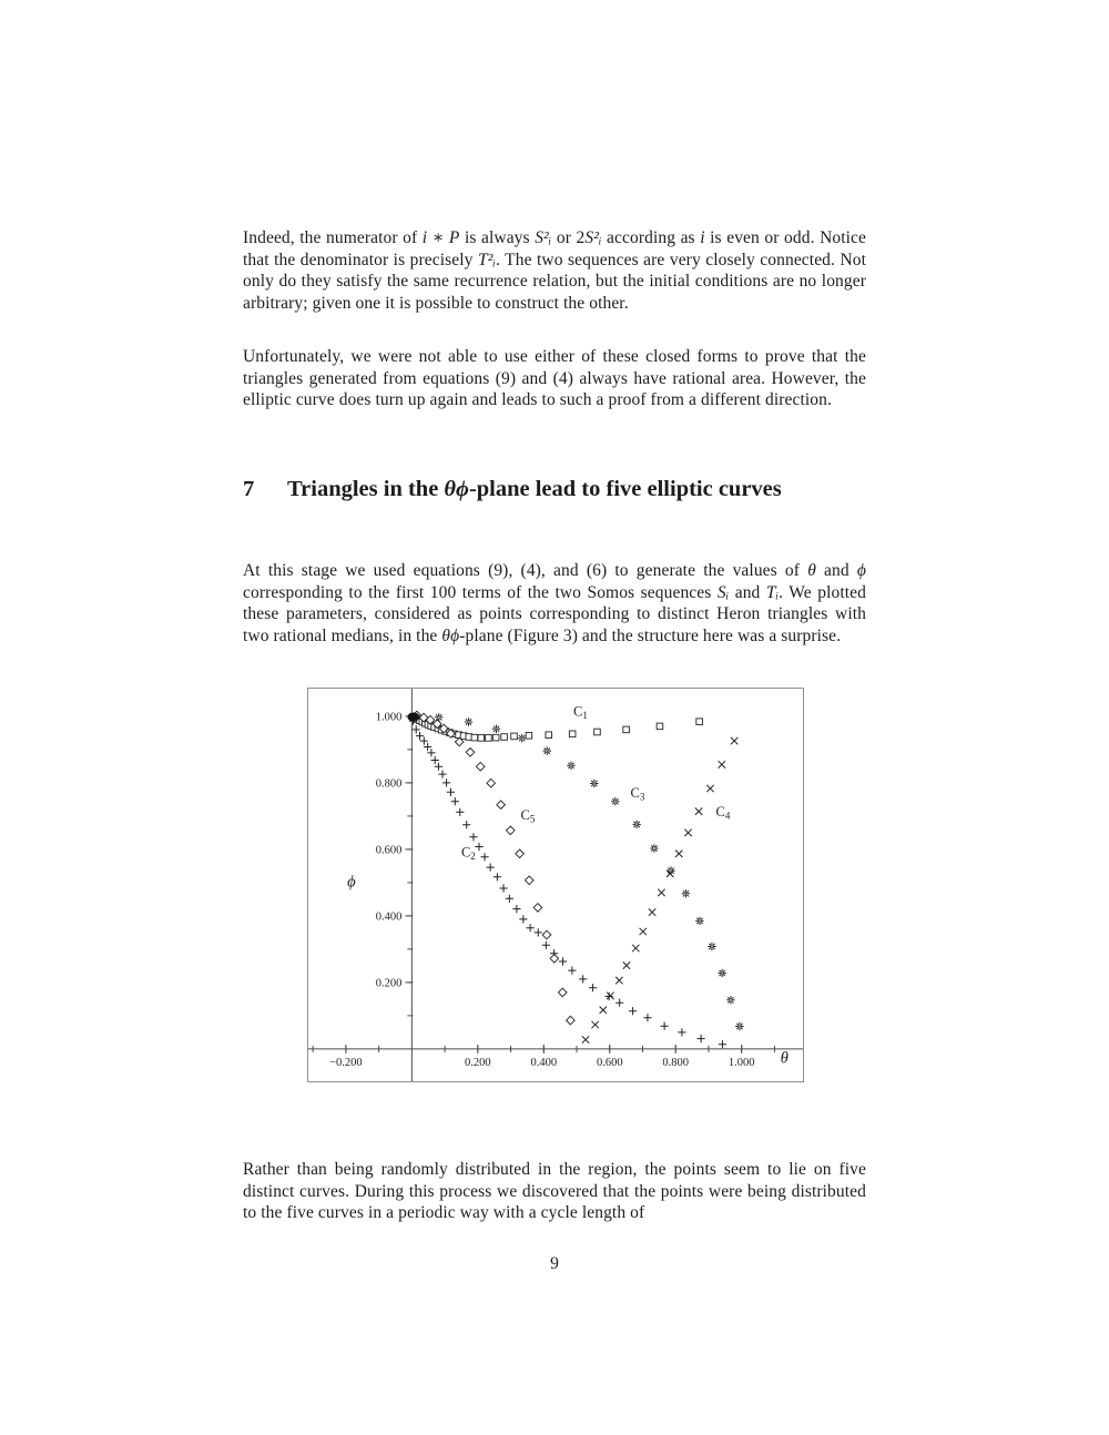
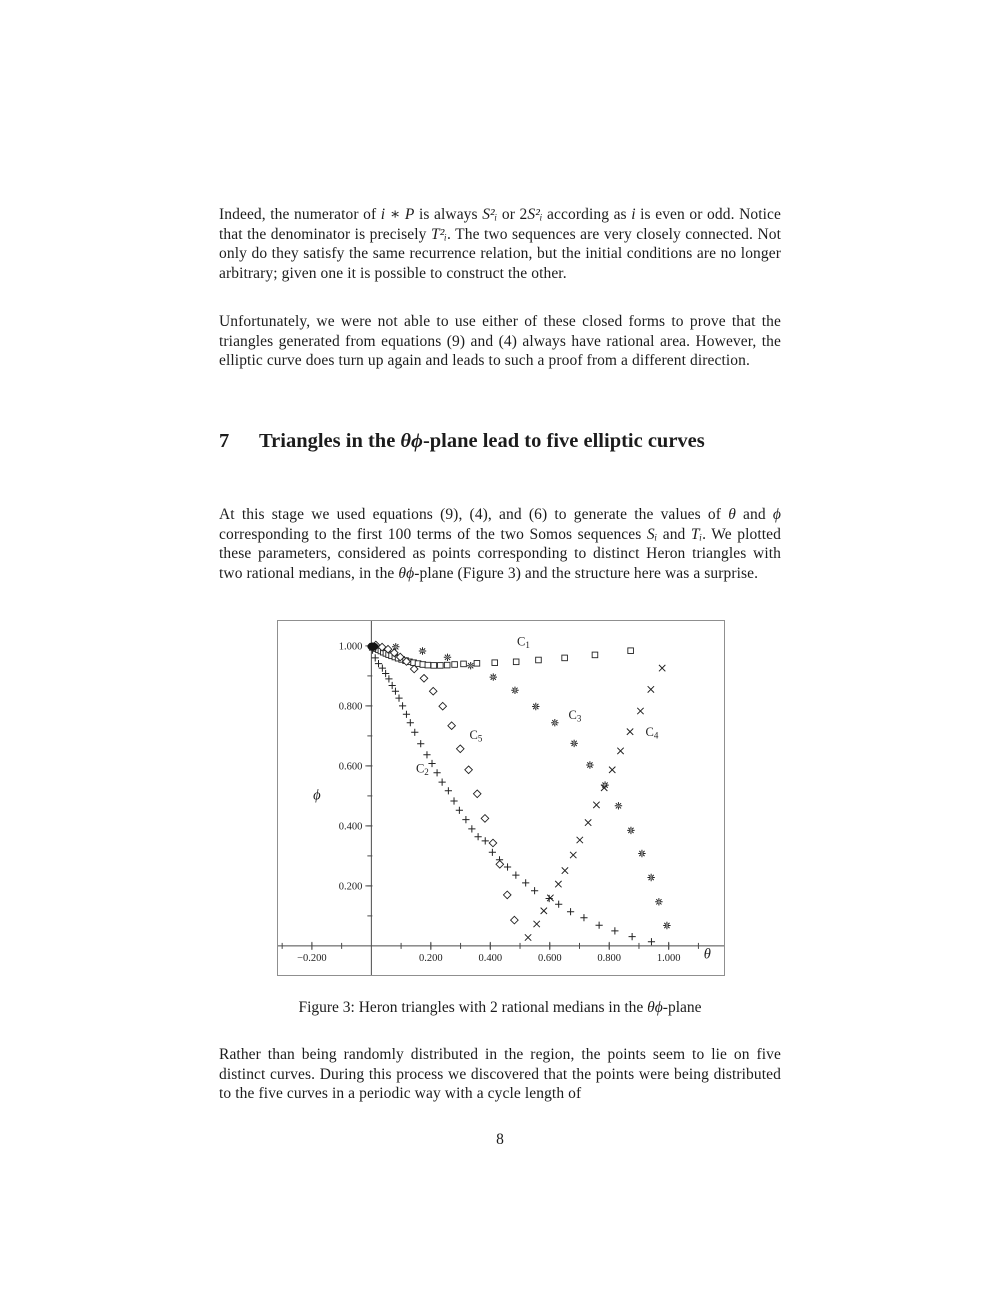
  Indeed, the numerator of i ∗ P is always S²ᵢ or 2S²ᵢ according as i is even or odd. Notice that the denominator is precisely T²ᵢ. The two sequences are very closely connected. Not only do they satisfy the same recurrence relation, but the initial conditions are no longer arbitrary; given one it is possible to construct the other.
  Unfortunately, we were not able to use either of these closed forms to prove that the triangles generated from equations (9) and (4) always have rational area. However, the elliptic curve does turn up again and leads to such a proof from a different direction.
  7
  Triangles in the θϕ-plane lead to five elliptic curves
  At this stage we used equations (9), (4), and (6) to generate the values of θ and ϕ corresponding to the first 100 terms of the two Somos sequences Sᵢ and Tᵢ. We plotted these parameters, considered as points corresponding to distinct Heron triangles with two rational medians, in the θϕ-plane (Figure 3) and the structure here was a surprise.
  −0.200
  0.200
  0.400
  0.600
  0.800
  1.000
  0.200
  0.400
  0.600
  0.800
  1.000
  θ
  ϕ
  C1
  C2
  C3
  C4
  C5
+ Figure 3: Heron triangles with 2 rational medians in the θϕ-plane
  Rather than being randomly distributed in the region, the points seem to lie on five distinct curves. During this process we discovered that the points were being distributed to the five curves in a periodic way with a cycle length of
- 9
+ 8
